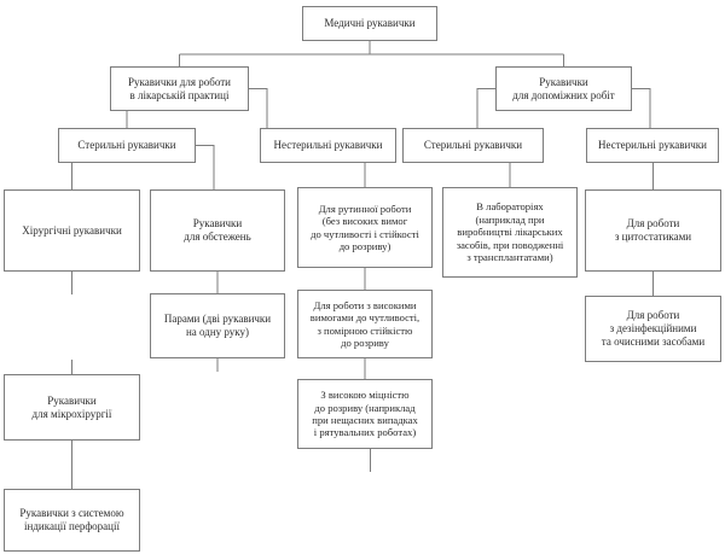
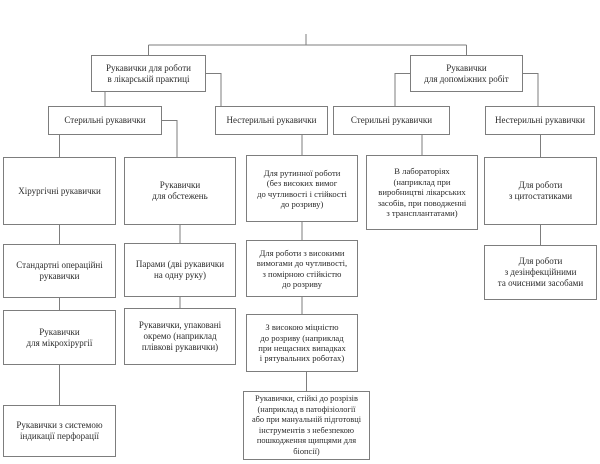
- Медичні рукавички
  Рукавички для роботи
  в лікарській практиці
  Рукавички
  для допоміжних робіт
  Стерильні рукавички
  Нестерильні рукавички
  Стерильні рукавички
  Нестерильні рукавички
  Хірургічні рукавички
+ Стандартні операційні
+ рукавички
  Рукавички
  для мікрохірургії
  Рукавички з системою
  індикації перфорації
  Рукавички
  для обстежень
  Парами (дві рукавички
  на одну руку)
+ Рукавички, упаковані
+ окремо (наприклад
+ плівкові рукавички)
  Для рутинної роботи
  (без високих вимог
  до чутливості і стійкості
  до розриву)
  Для роботи з високими
  вимогами до чутливості,
  з помірною стійкістю
  до розриву
  З високою міцністю
  до розриву (наприклад
  при нещасних випадках
  і рятувальних роботах)
+ Рукавички, стійкі до розрізів
+ (наприклад в патофізіології
+ або при мануальній підготовці
+ інструментів з небезпекою
+ пошкодження щипцями для
+ біопсії)
  В лабораторіях
  (наприклад при
  виробництві лікарських
  засобів, при поводженні
  з трансплантатами)
  Для роботи
  з цитостатиками
  Для роботи
  з дезінфекційними
  та очисними засобами
